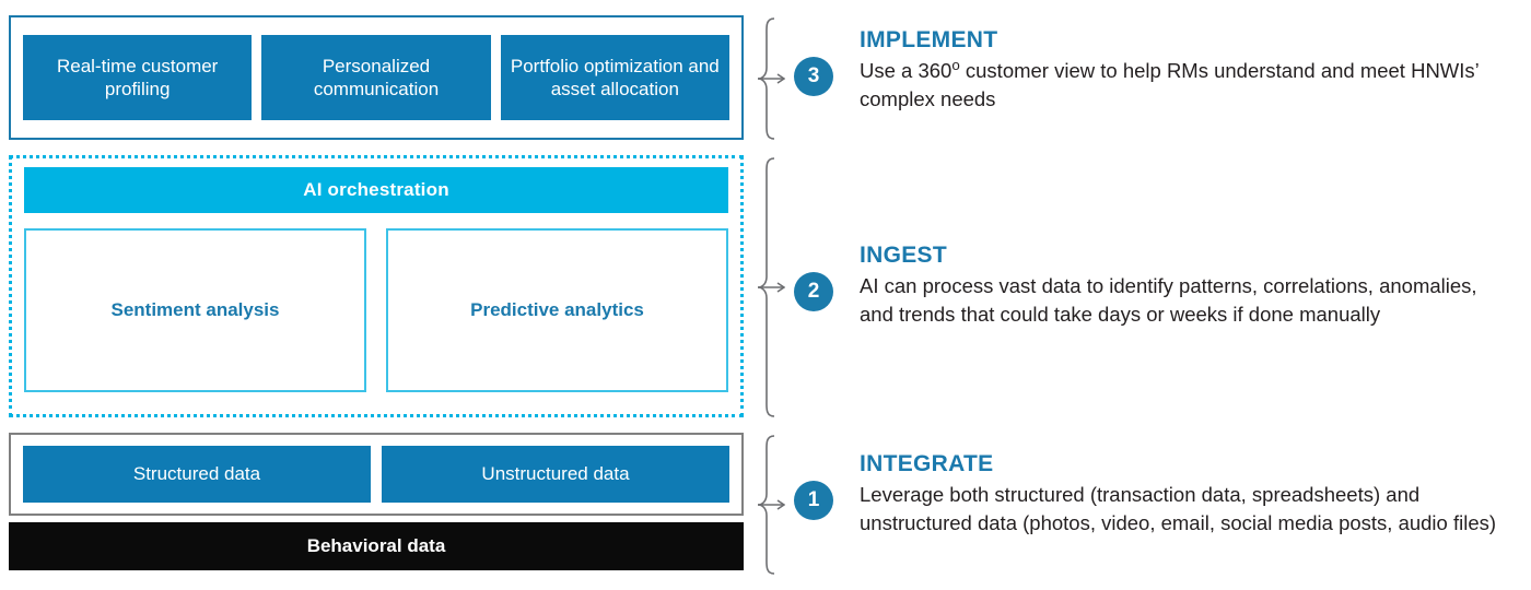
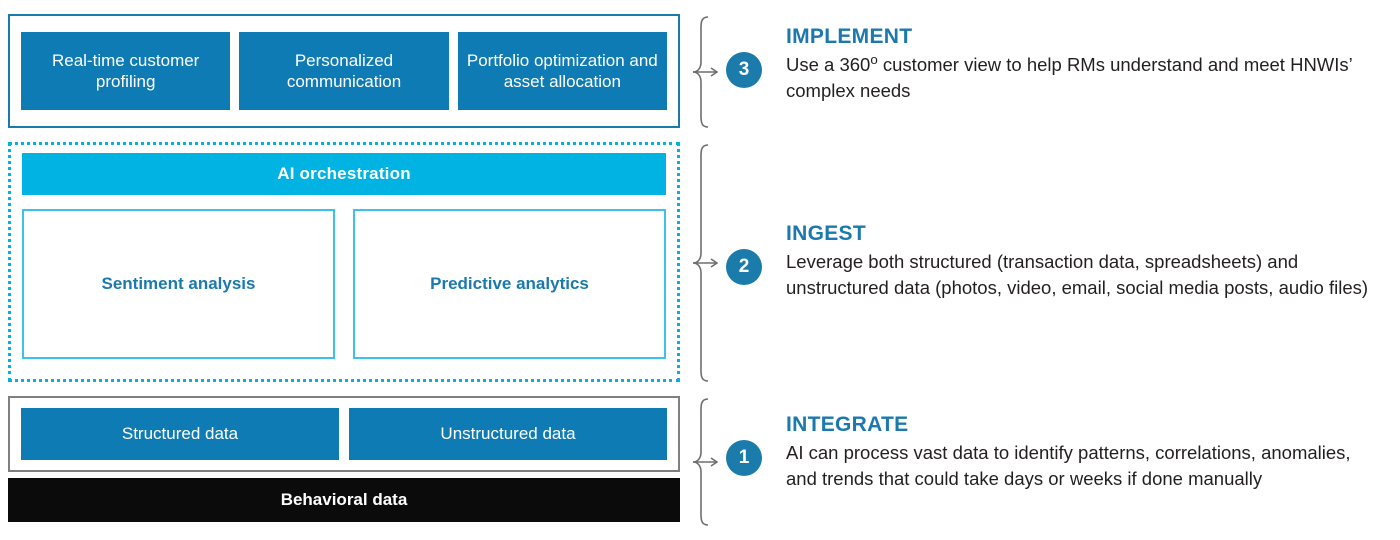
  Real-time customer profiling
  Personalized communication
  Portfolio optimization and asset allocation
  AI orchestration
  Sentiment analysis
  Predictive analytics
  Structured data
  Unstructured data
  Behavioral data
  3
  IMPLEMENT
  Use a 360o customer view to help RMs understand and meet HNWIs’ complex needs
  2
  INGEST
- AI can process vast data to identify patterns, correlations, anomalies, and trends that could take days or weeks if done manually
+ Leverage both structured (transaction data, spreadsheets) and unstructured data (photos, video, email, social media posts, audio files)
  1
  INTEGRATE
- Leverage both structured (transaction data, spreadsheets) and unstructured data (photos, video, email, social media posts, audio files)
+ AI can process vast data to identify patterns, correlations, anomalies, and trends that could take days or weeks if done manually
